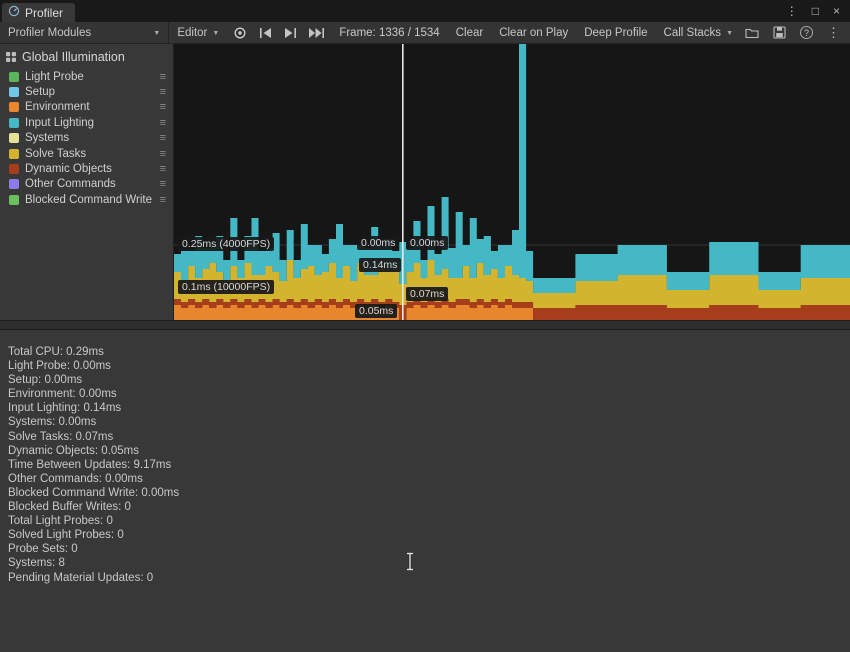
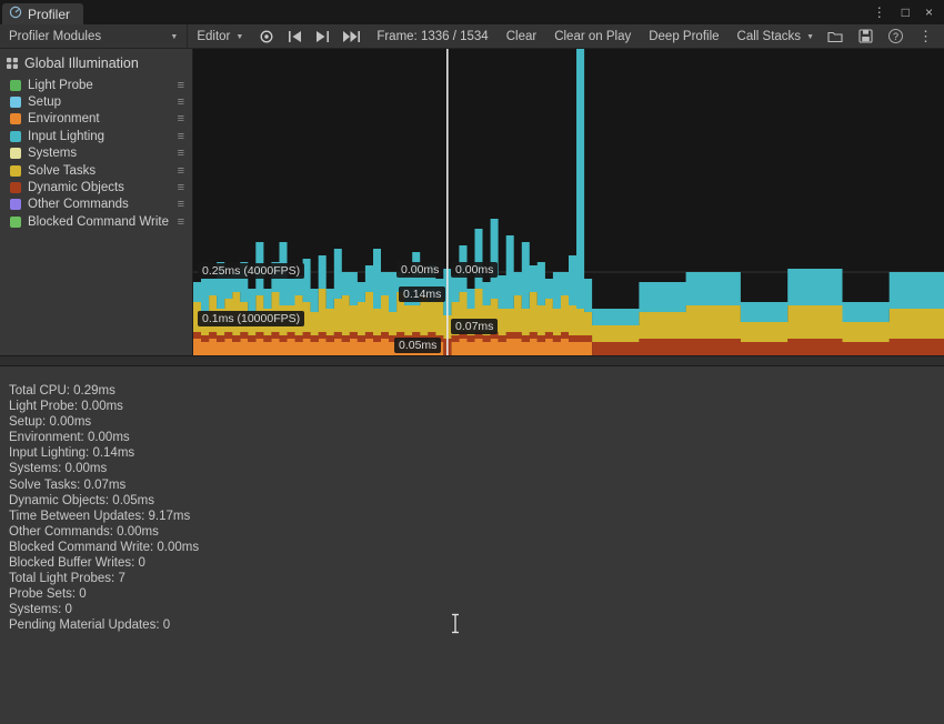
  Profiler
  ⋮
  □
  ×
  Profiler Modules
  Editor
  Frame: 1336 / 1534
  Clear
  Clear on Play
  Deep Profile
  Call Stacks
  ?
  ⋮
  Global Illumination
  Light Probe
  ≡
  Setup
  ≡
  Environment
  ≡
  Input Lighting
  ≡
  Systems
  ≡
  Solve Tasks
  ≡
  Dynamic Objects
  ≡
  Other Commands
  ≡
  Blocked Command Write
  ≡
  0.25ms (4000FPS)
  0.1ms (10000FPS)
  0.00ms
  0.14ms
  0.05ms
  0.00ms
  0.07ms
  Total CPU: 0.29ms
  Light Probe: 0.00ms
  Setup: 0.00ms
  Environment: 0.00ms
  Input Lighting: 0.14ms
  Systems: 0.00ms
  Solve Tasks: 0.07ms
  Dynamic Objects: 0.05ms
  Time Between Updates: 9.17ms
  Other Commands: 0.00ms
  Blocked Command Write: 0.00ms
  Blocked Buffer Writes: 0
- Total Light Probes: 0
+ Total Light Probes: 7
- Solved Light Probes: 0
  Probe Sets: 0
- Systems: 8
+ Systems: 0
  Pending Material Updates: 0
